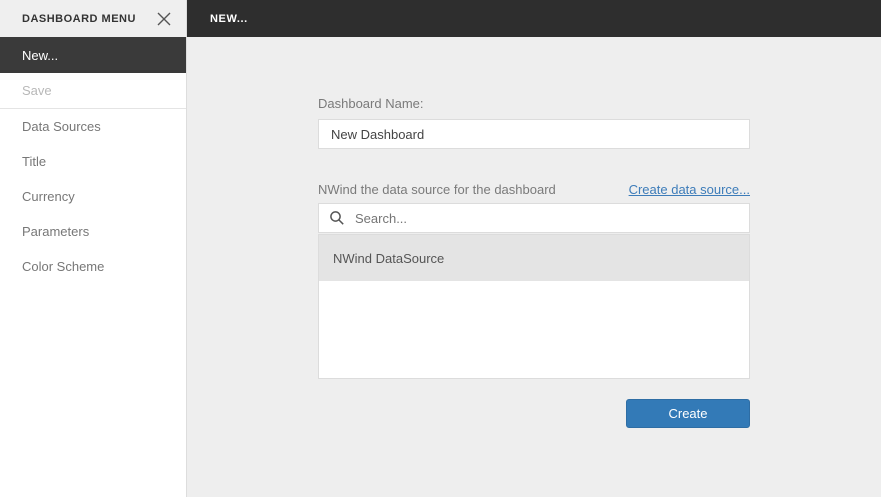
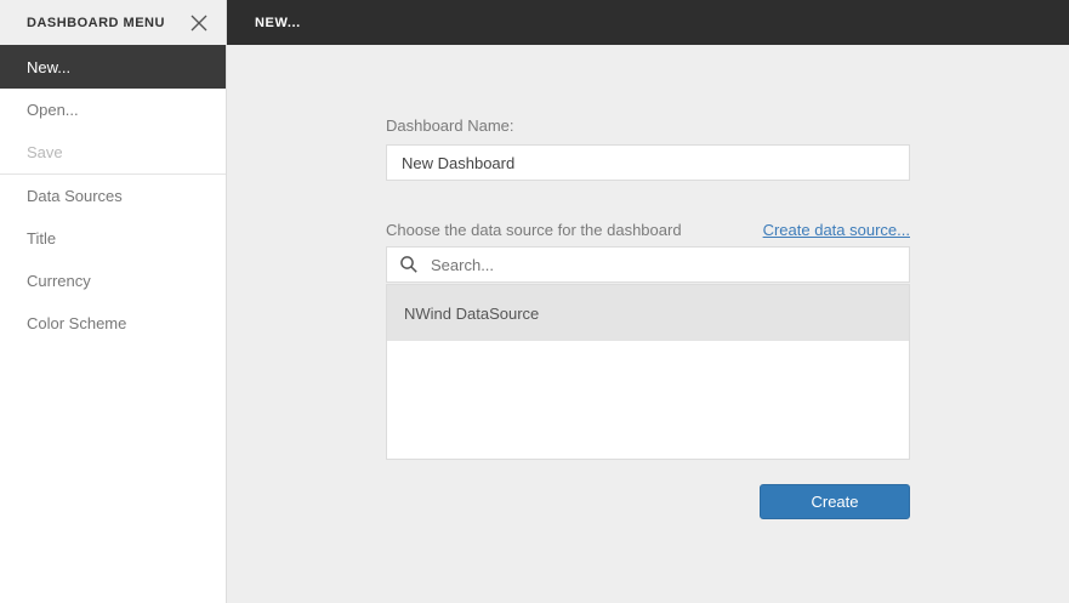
  DASHBOARD MENU
  New...
+ Open...
  Save
  Data Sources
  Title
  Currency
- Parameters
  Color Scheme
  NEW...
  Dashboard Name:
  New Dashboard
- NWind the data source for the dashboard
+ Choose the data source for the dashboard
  Create data source...
  Search...
  NWind DataSource
  Create
